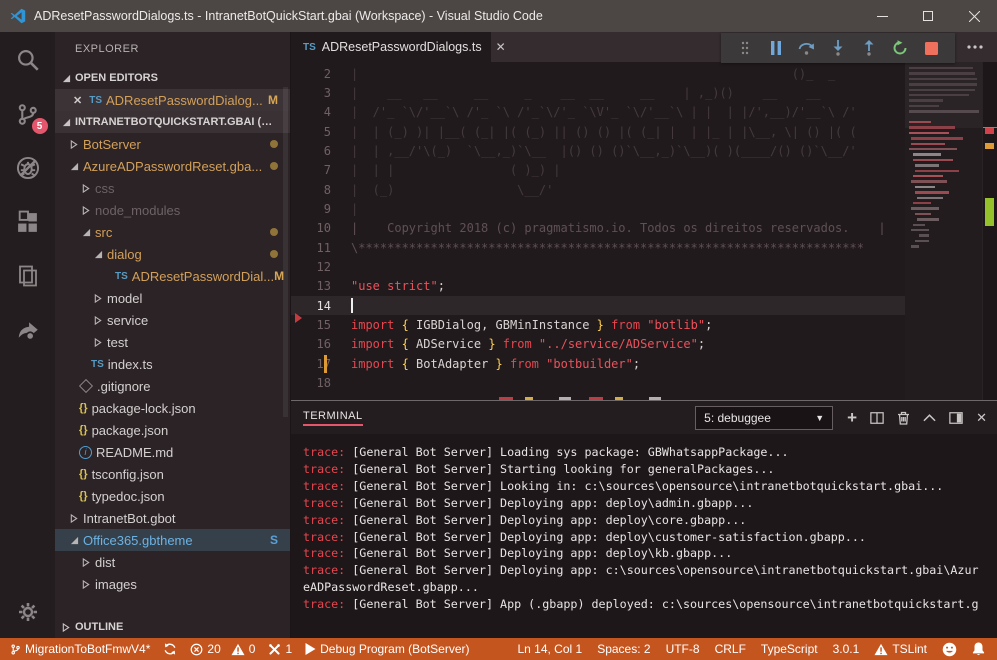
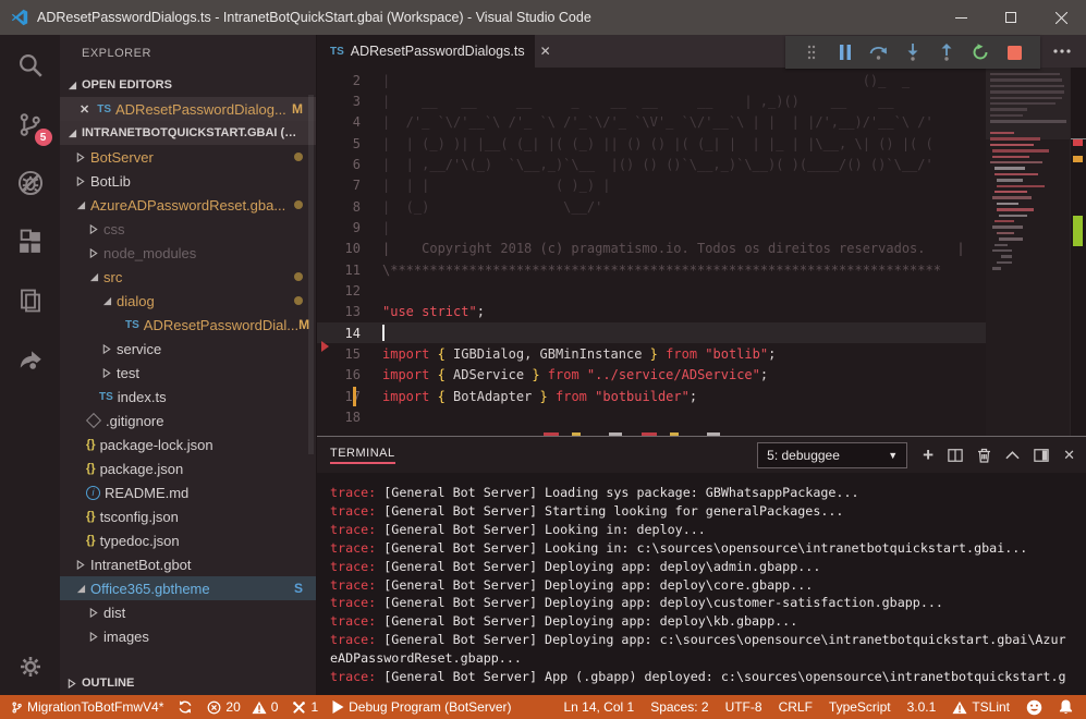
  ADResetPasswordDialogs.ts - IntranetBotQuickStart.gbai (Workspace) - Visual Studio Code
  5
  EXPLORER
  OPEN EDITORS
  ✕
  TS
  ADResetPasswordDialog...
  M
  INTRANETBOTQUICKSTART.GBAI (W
  BotServer
+ BotLib
  AzureADPasswordReset.gba...
  css
  node_modules
  src
  dialog
  TS
  ADResetPasswordDial...
  M
- model
  service
  test
  TS
  index.ts
  .gitignore
  {}
  package-lock.json
  {}
  package.json
  i
  README.md
  {}
  tsconfig.json
  {}
  typedoc.json
  IntranetBot.gbot
  Office365.gbtheme
  S
  dist
  images
  OUTLINE
  TS
  ADResetPasswordDialogs.ts
  ✕
  2
  | ()_ _
  3
  | __ __ __ _ __ __ __ | ,_)() __ __
  4
  | /'_ `\/'__`\ /'_ `\ /'_`\/'_ `\V'_ `\/'__`\ | | | |/',__)/'__`\ /'
  5
  | | (_) )| |__( (_| |( (_) || () () |( (_| | | |_ | |\__, \| () |( (
  6
  | | ,__/'\(_) `\__,_)`\__ |() () ()`\__,_)`\__)( )(____/() ()`\__/'
  7
  | | | ( )_) |
  8
  | (_) \__/'
  9
  |
  10
  | Copyright 2018 (c) pragmatismo.io. Todos os direitos reservados. |
  11
  \**********************************************************************
  12
  13
  "use strict";
  14
  15
  import { IGBDialog, GBMinInstance } from "botlib";
  16
  import { ADService } from "../service/ADService";
  17
  import { BotAdapter } from "botbuilder";
  18
  TERMINAL
  5: debuggee
  ▼
  +
  ✕
  trace: [General Bot Server] Loading sys package: GBWhatsappPackage...
  trace: [General Bot Server] Starting looking for generalPackages...
+ trace: [General Bot Server] Looking in: deploy...
  trace: [General Bot Server] Looking in: c:\sources\opensource\intranetbotquickstart.gbai...
  trace: [General Bot Server] Deploying app: deploy\admin.gbapp...
  trace: [General Bot Server] Deploying app: deploy\core.gbapp...
  trace: [General Bot Server] Deploying app: deploy\customer-satisfaction.gbapp...
  trace: [General Bot Server] Deploying app: deploy\kb.gbapp...
  trace: [General Bot Server] Deploying app: c:\sources\opensource\intranetbotquickstart.gbai\Azur
  eADPasswordReset.gbapp...
  trace: [General Bot Server] App (.gbapp) deployed: c:\sources\opensource\intranetbotquickstart.g
  MigrationToBotFmwV4*
  20
  0
  1
  Debug Program (BotServer)
  Ln 14, Col 1
  Spaces: 2
  UTF-8
  CRLF
  TypeScript
  3.0.1
  TSLint
